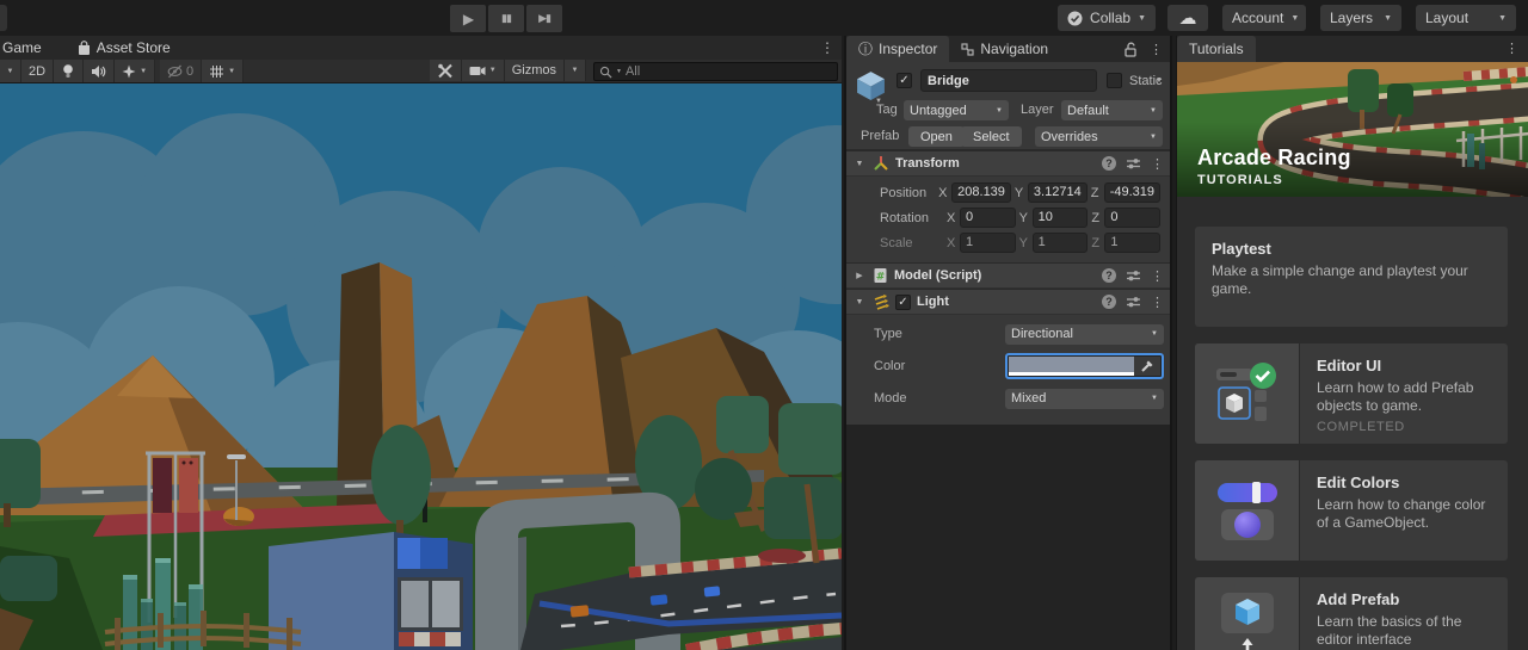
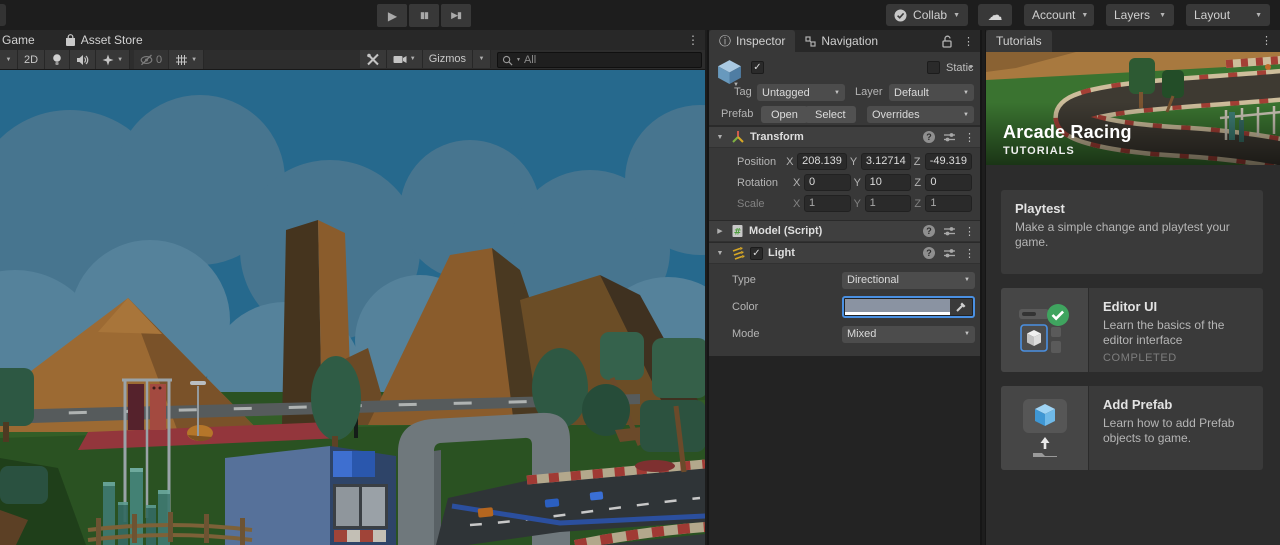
  ▶
  ▮▮
  ▶▮
  Collab
  ☁
  Account
  Layers
  Layout
  Game
  Asset Store
  ⋮
  2D
  0
  Gizmos
  All
  ⓘ
  Inspector
  Navigation
  ⋮
  ✓
- Bridge
  Static
  Tag
  Untagged
  Layer
  Default
  Prefab
  Open
  Select
  Overrides
  Transform
  ?
  ⋮
  Position
  X
  208.139
  Y
  3.12714
  Z
  -49.319
  Rotation
  X
  0
  Y
  10
  Z
  0
  Scale
  X
  1
  Y
  1
  Z
  1
  #
  Model (Script)
  ?
  ⋮
  ✓
  Light
  ?
  ⋮
  Type
  Directional
  Color
  Mode
  Mixed
  Tutorials
  ⋮
  Arcade Racing
  TUTORIALS
  Playtest
  Make a simple change and playtest your game.
  Editor UI
- Learn how to add Prefab objects to game.
+ Learn the basics of the editor interface
  COMPLETED
- Edit Colors
- Learn how to change color of a GameObject.
  Add Prefab
- Learn the basics of the editor interface
+ Learn how to add Prefab objects to game.
